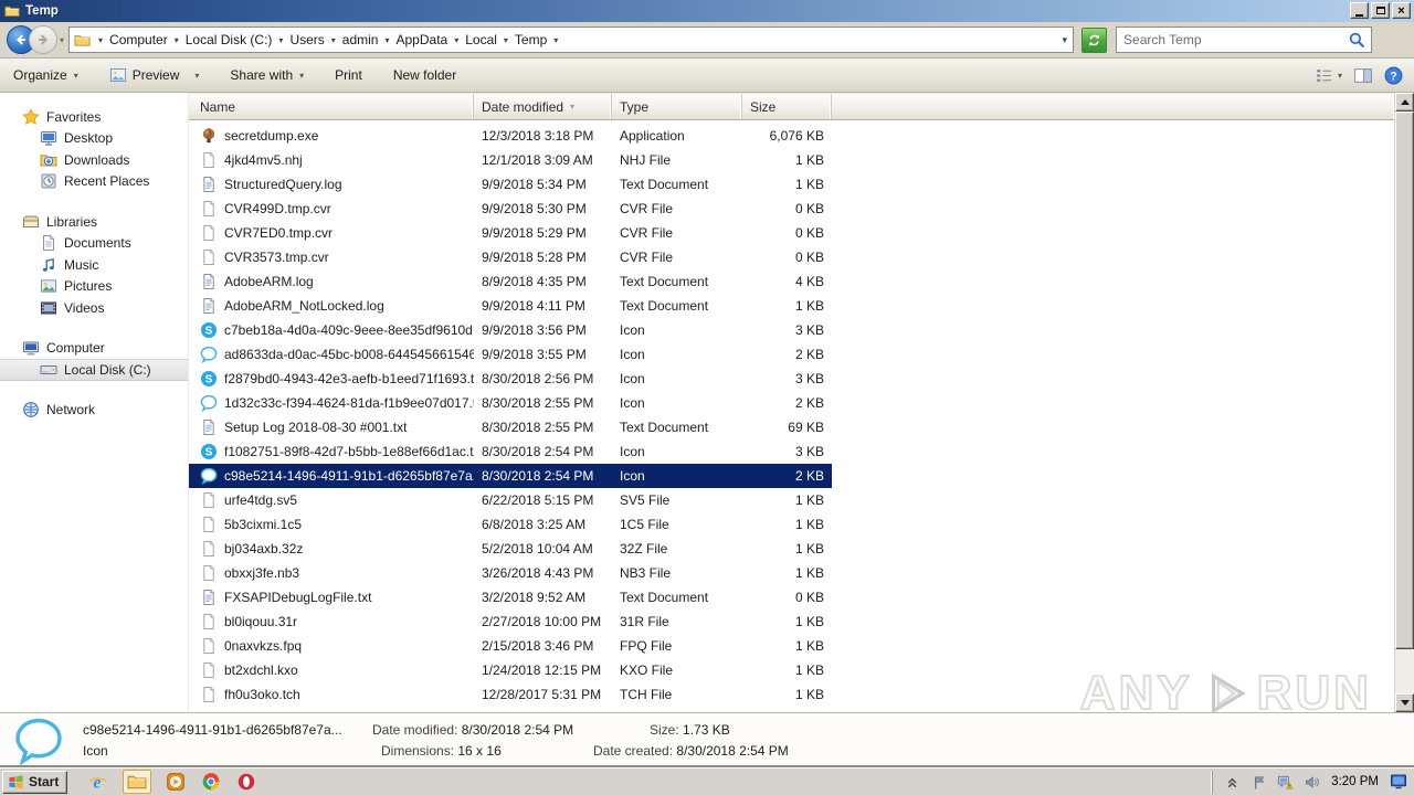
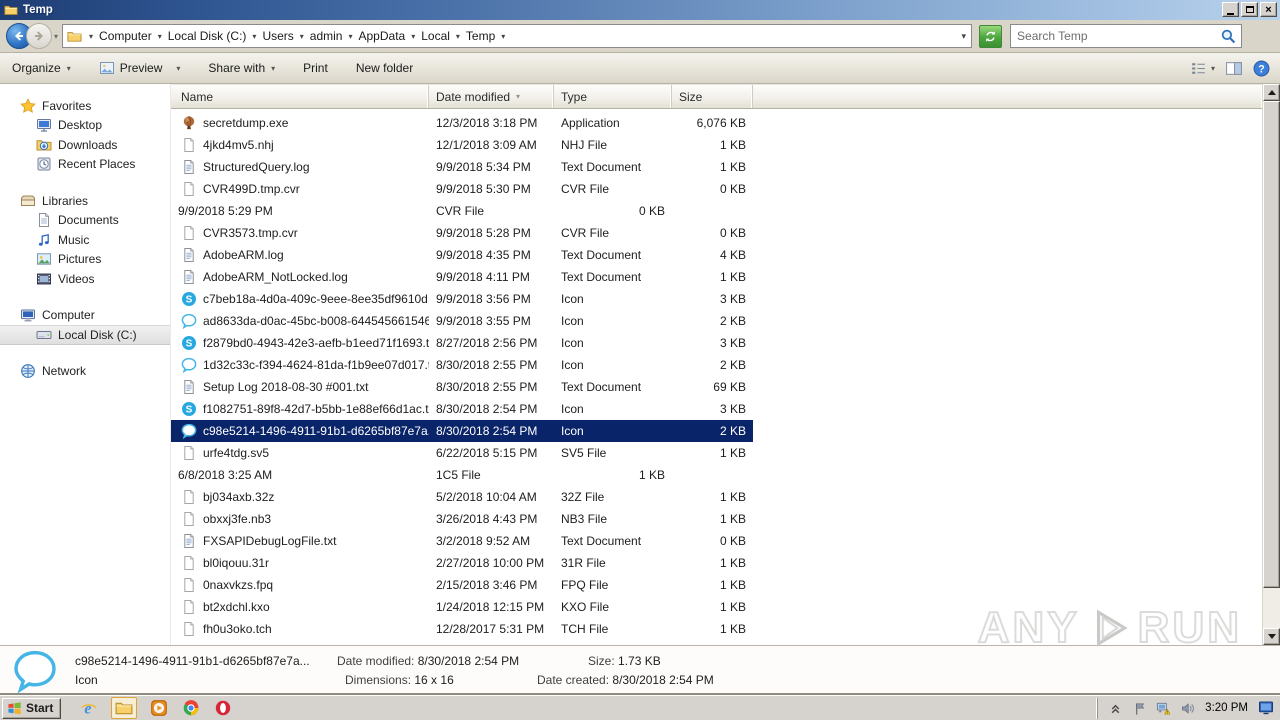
  Temp
  ×
  ▾
  ▾
  Computer
  ▾
  Local Disk (C:)
  ▾
  Users
  ▾
  admin
  ▾
  AppData
  ▾
  Local
  ▾
  Temp
  ▾
  ▾
  Search Temp
  Organize
  ▾
  Preview
  ▾
  Share with
  ▾
  Print
  New folder
  ▾
  ?
  Favorites
  Desktop
  Downloads
  Recent Places
  Libraries
  Documents
  Music
  Pictures
  Videos
  Computer
  Local Disk (C:)
  Network
  Name
  Date modified
  ▾
  Type
  Size
  secretdump.exe
  12/3/2018 3:18 PM
  Application
  6,076 KB
  4jkd4mv5.nhj
  12/1/2018 3:09 AM
  NHJ File
  1 KB
  StructuredQuery.log
  9/9/2018 5:34 PM
  Text Document
  1 KB
  CVR499D.tmp.cvr
  9/9/2018 5:30 PM
  CVR File
  0 KB
- CVR7ED0.tmp.cvr
  9/9/2018 5:29 PM
  CVR File
  0 KB
  CVR3573.tmp.cvr
  9/9/2018 5:28 PM
  CVR File
  0 KB
  AdobeARM.log
- 8/9/2018 4:35 PM
+ 9/9/2018 4:35 PM
  Text Document
  4 KB
  AdobeARM_NotLocked.log
  9/9/2018 4:11 PM
  Text Document
  1 KB
  S
  c7beb18a-4d0a-409c-9eee-8ee35df9610d
  9/9/2018 3:56 PM
  Icon
  3 KB
  ad8633da-d0ac-45bc-b008-644545661546
  9/9/2018 3:55 PM
  Icon
  2 KB
  S
  f2879bd0-4943-42e3-aefb-b1eed71f1693.t
- 8/30/2018 2:56 PM
+ 8/27/2018 2:56 PM
  Icon
  3 KB
  1d32c33c-f394-4624-81da-f1b9ee07d017.
  8/30/2018 2:55 PM
  Icon
  2 KB
  Setup Log 2018-08-30 #001.txt
  8/30/2018 2:55 PM
  Text Document
  69 KB
  S
  f1082751-89f8-42d7-b5bb-1e88ef66d1ac.t
  8/30/2018 2:54 PM
  Icon
  3 KB
  c98e5214-1496-4911-91b1-d6265bf87e7a
  8/30/2018 2:54 PM
  Icon
  2 KB
  urfe4tdg.sv5
  6/22/2018 5:15 PM
  SV5 File
  1 KB
- 5b3cixmi.1c5
  6/8/2018 3:25 AM
  1C5 File
  1 KB
  bj034axb.32z
  5/2/2018 10:04 AM
  32Z File
  1 KB
  obxxj3fe.nb3
  3/26/2018 4:43 PM
  NB3 File
  1 KB
  FXSAPIDebugLogFile.txt
  3/2/2018 9:52 AM
  Text Document
  0 KB
  bl0iqouu.31r
  2/27/2018 10:00 PM
  31R File
  1 KB
  0naxvkzs.fpq
  2/15/2018 3:46 PM
  FPQ File
  1 KB
  bt2xdchl.kxo
  1/24/2018 12:15 PM
  KXO File
  1 KB
  fh0u3oko.tch
  12/28/2017 5:31 PM
  TCH File
  1 KB
  c98e5214-1496-4911-91b1-d6265bf87e7a...
  Icon
  Date modified: 8/30/2018 2:54 PM
  Dimensions: 16 x 16
  Size: 1.73 KB
  Date created: 8/30/2018 2:54 PM
  ANY
  RUN
  Start
  e
  3:20 PM
